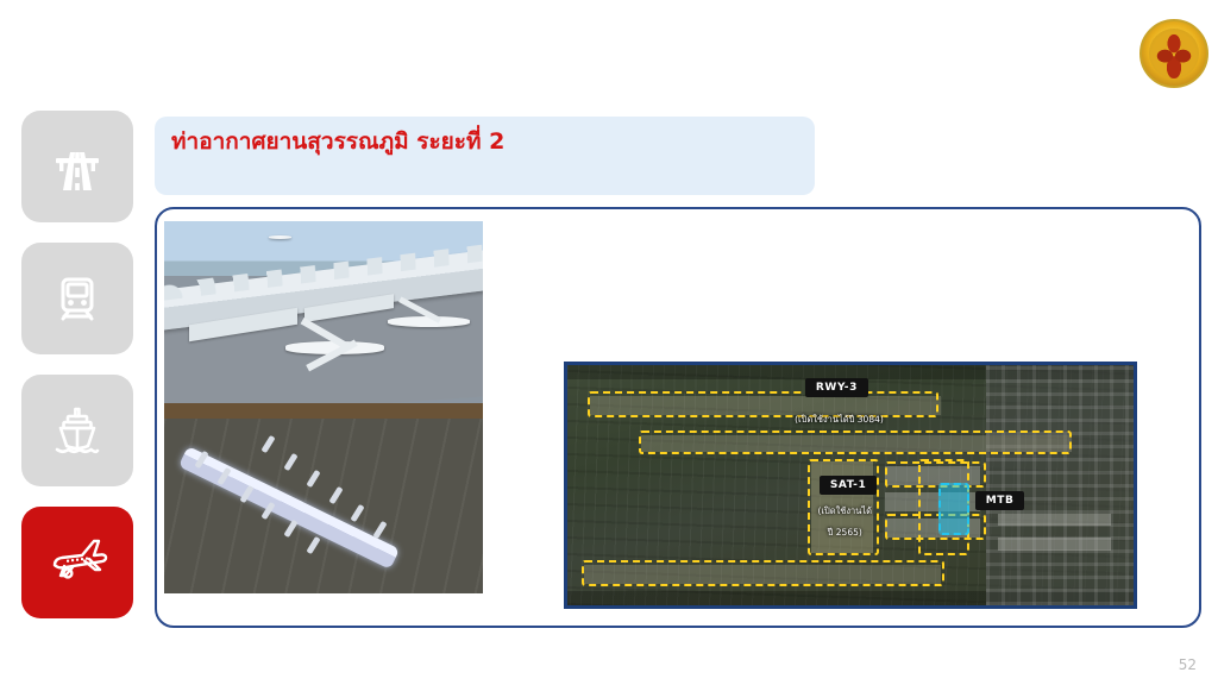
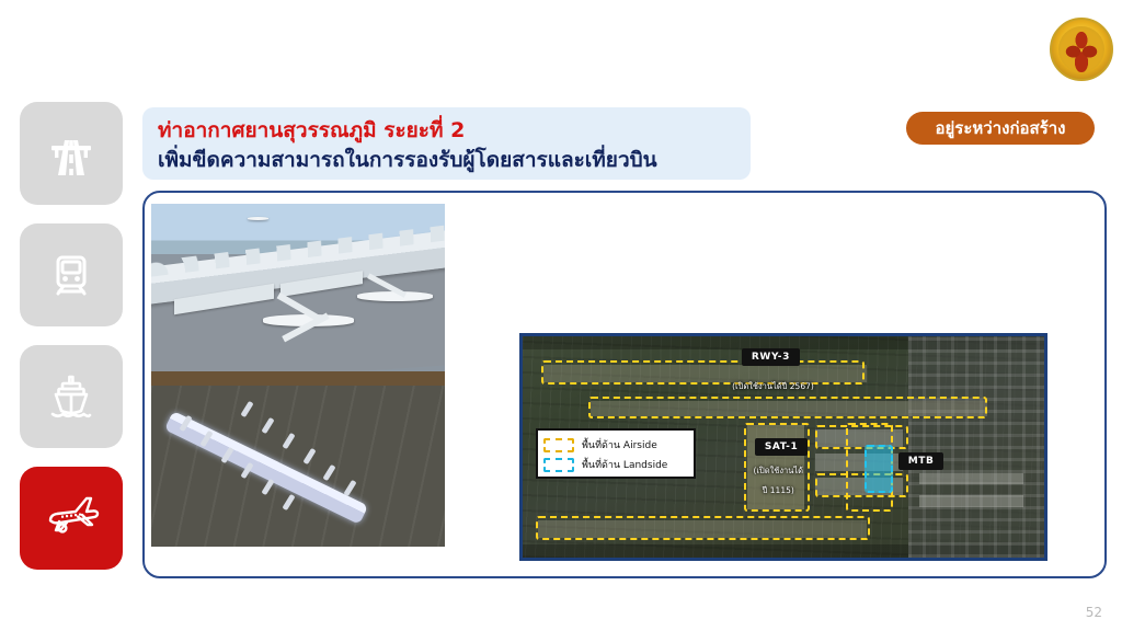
  ท่าอากาศยานสุวรรณภูมิ ระยะที่ 2
+ เพิ่มขีดความสามารถในการรองรับผู้โดยสารและเที่ยวบิน
+ อยู่ระหว่างก่อสร้าง
  RWY-3
- (เปิดใช้งานได้ปี 3084)
+ (เปิดใช้งานได้ปี 2567)
  SAT-1
  (เปิดใช้งานได้
- ปี 2565)
+ ปี 1115)
  MTB
+ พื้นที่ด้าน Airside
+ พื้นที่ด้าน Landside
  52
